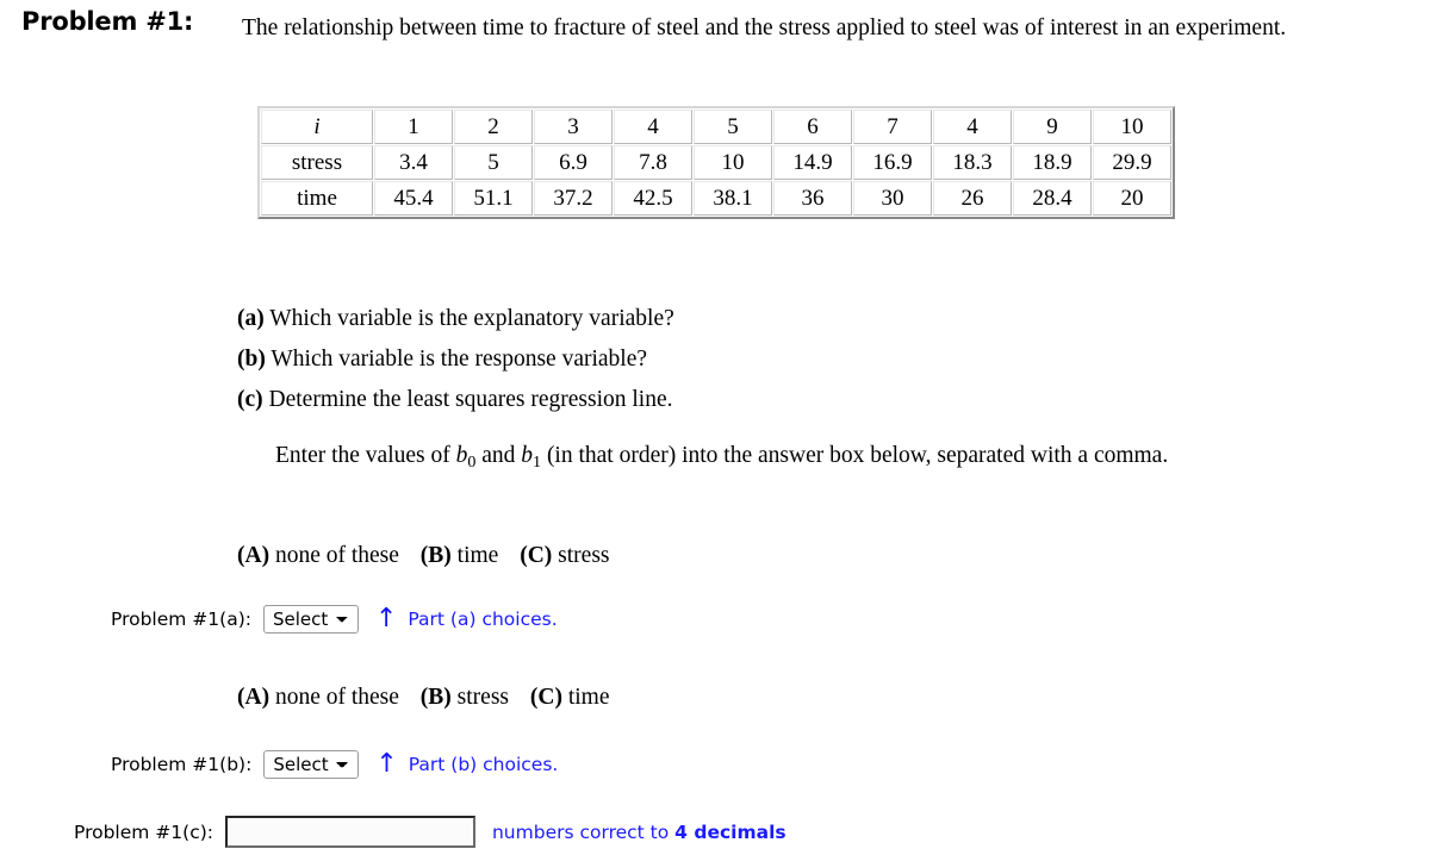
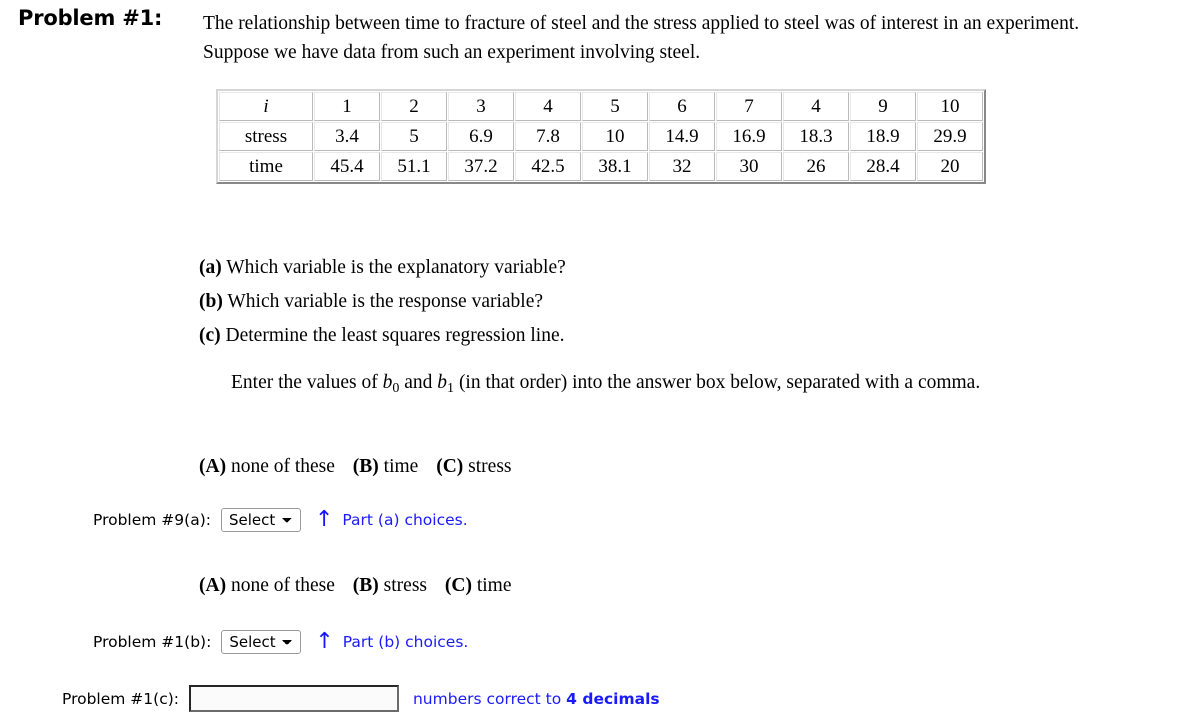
  Problem #1:
  The relationship between time to fracture of steel and the stress applied to steel was of interest in an experiment.
+ Suppose we have data from such an experiment involving steel.
  i	1	2	3	4	5	6	7	4	9	10
  stress	3.4	5	6.9	7.8	10	14.9	16.9	18.3	18.9	29.9
- time	45.4	51.1	37.2	42.5	38.1	36	30	26	28.4	20
+ time	45.4	51.1	37.2	42.5	38.1	32	30	26	28.4	20
  (a) Which variable is the explanatory variable?
  (b) Which variable is the response variable?
  (c) Determine the least squares regression line.
  Enter the values of b0 and b1 (in that order) into the answer box below, separated with a comma.
  (A) none of these (B) time (C) stress
- Problem #1(a):
+ Problem #9(a):
  Select
  ↑
  Part (a) choices.
  (A) none of these (B) stress (C) time
  Problem #1(b):
  Select
  ↑
  Part (b) choices.
  Problem #1(c):
  numbers correct to 4 decimals
